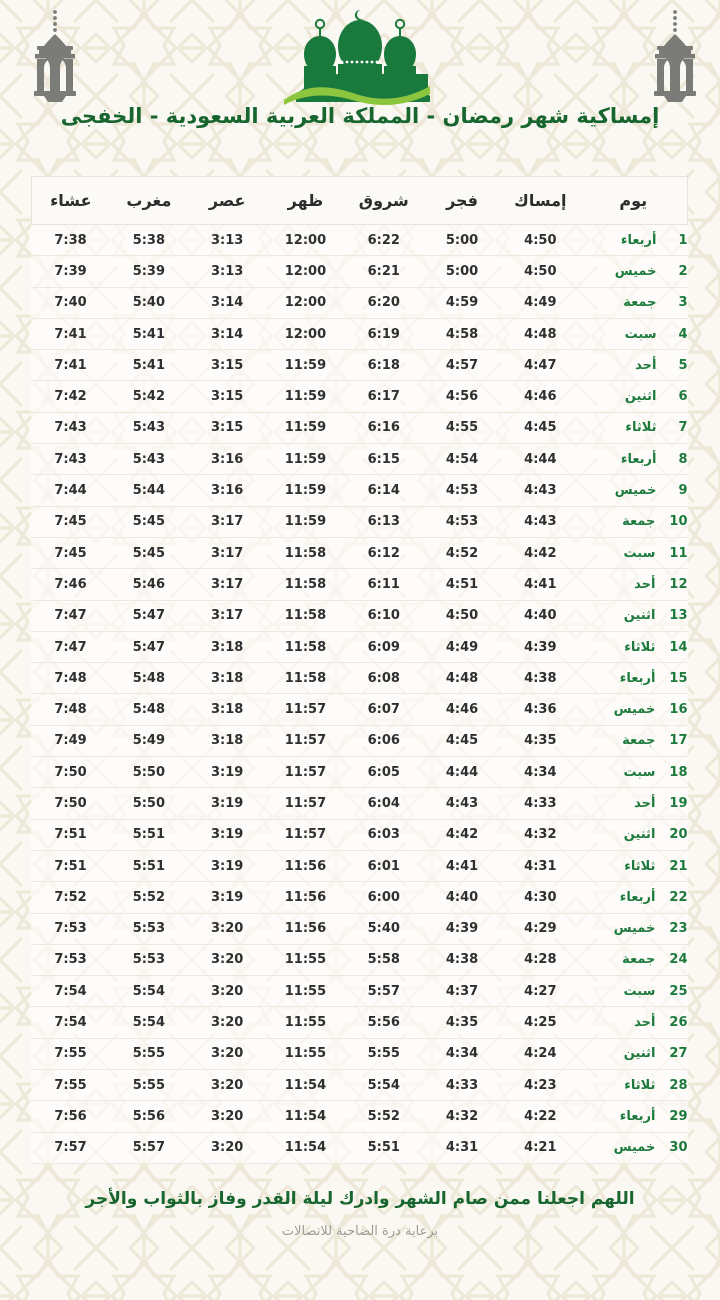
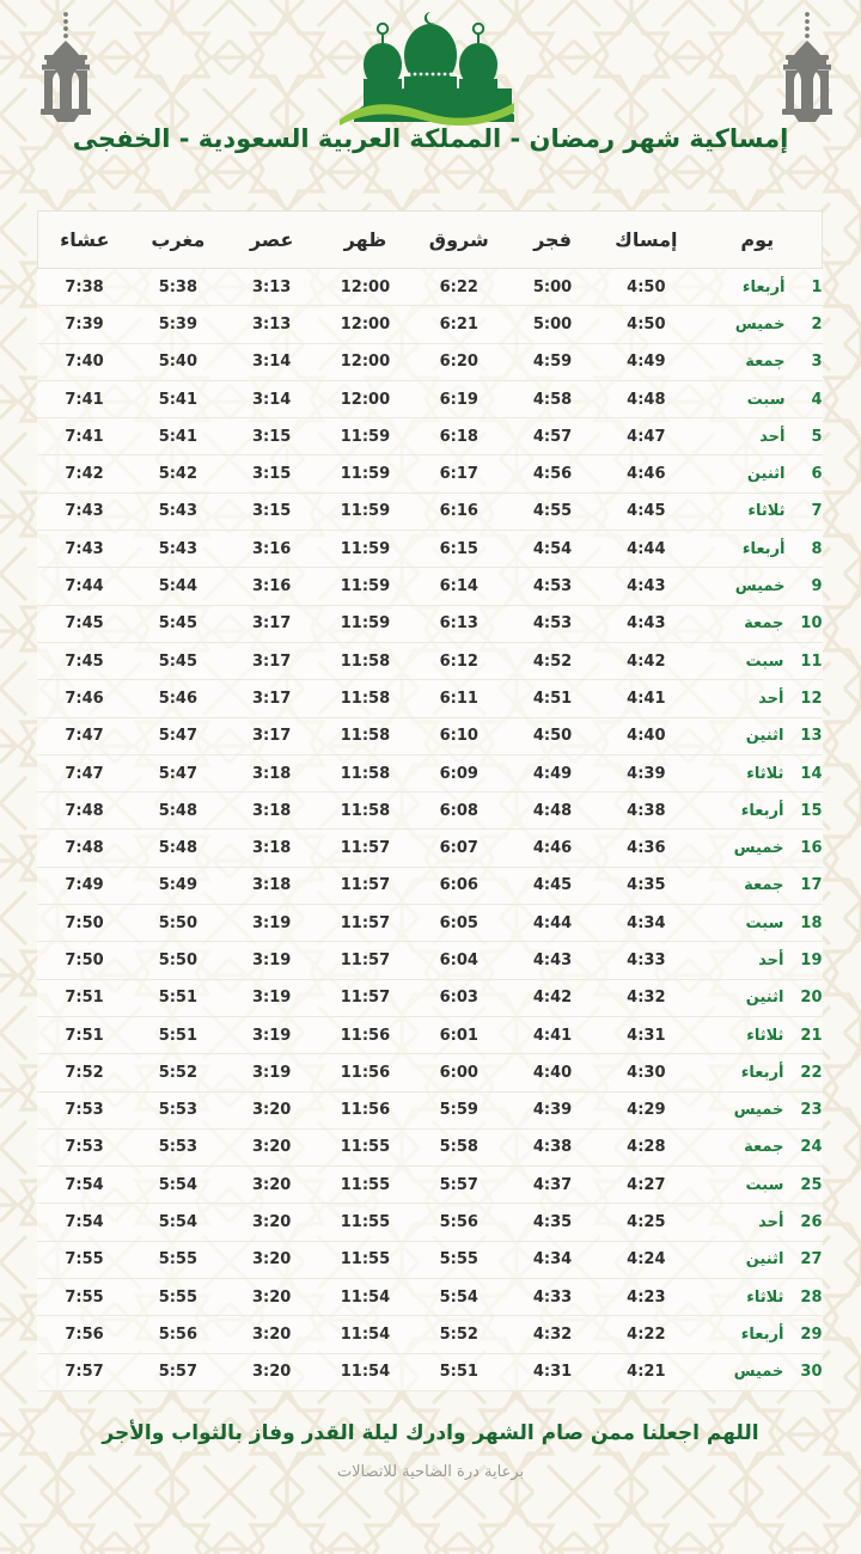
  إمساكية شهر رمضان - المملكة العربية السعودية - الخفجى
  يوم	إمساك	فجر	شروق	ظهر	عصر	مغرب	عشاء
  1أربعاء	4:50	5:00	6:22	12:00	3:13	5:38	7:38
  2خميس	4:50	5:00	6:21	12:00	3:13	5:39	7:39
  3جمعة	4:49	4:59	6:20	12:00	3:14	5:40	7:40
  4سبت	4:48	4:58	6:19	12:00	3:14	5:41	7:41
  5أحد	4:47	4:57	6:18	11:59	3:15	5:41	7:41
  6اثنين	4:46	4:56	6:17	11:59	3:15	5:42	7:42
  7ثلاثاء	4:45	4:55	6:16	11:59	3:15	5:43	7:43
  8أربعاء	4:44	4:54	6:15	11:59	3:16	5:43	7:43
  9خميس	4:43	4:53	6:14	11:59	3:16	5:44	7:44
  10جمعة	4:43	4:53	6:13	11:59	3:17	5:45	7:45
  11سبت	4:42	4:52	6:12	11:58	3:17	5:45	7:45
  12أحد	4:41	4:51	6:11	11:58	3:17	5:46	7:46
  13اثنين	4:40	4:50	6:10	11:58	3:17	5:47	7:47
  14ثلاثاء	4:39	4:49	6:09	11:58	3:18	5:47	7:47
  15أربعاء	4:38	4:48	6:08	11:58	3:18	5:48	7:48
  16خميس	4:36	4:46	6:07	11:57	3:18	5:48	7:48
  17جمعة	4:35	4:45	6:06	11:57	3:18	5:49	7:49
  18سبت	4:34	4:44	6:05	11:57	3:19	5:50	7:50
  19أحد	4:33	4:43	6:04	11:57	3:19	5:50	7:50
  20اثنين	4:32	4:42	6:03	11:57	3:19	5:51	7:51
  21ثلاثاء	4:31	4:41	6:01	11:56	3:19	5:51	7:51
  22أربعاء	4:30	4:40	6:00	11:56	3:19	5:52	7:52
- 23خميس	4:29	4:39	5:40	11:56	3:20	5:53	7:53
+ 23خميس	4:29	4:39	5:59	11:56	3:20	5:53	7:53
  24جمعة	4:28	4:38	5:58	11:55	3:20	5:53	7:53
  25سبت	4:27	4:37	5:57	11:55	3:20	5:54	7:54
  26أحد	4:25	4:35	5:56	11:55	3:20	5:54	7:54
  27اثنين	4:24	4:34	5:55	11:55	3:20	5:55	7:55
  28ثلاثاء	4:23	4:33	5:54	11:54	3:20	5:55	7:55
  29أربعاء	4:22	4:32	5:52	11:54	3:20	5:56	7:56
  30خميس	4:21	4:31	5:51	11:54	3:20	5:57	7:57
  اللهم اجعلنا ممن صام الشهر وادرك ليلة القدر وفاز بالثواب والأجر
  برعاية درة الضاحية للاتصالات
